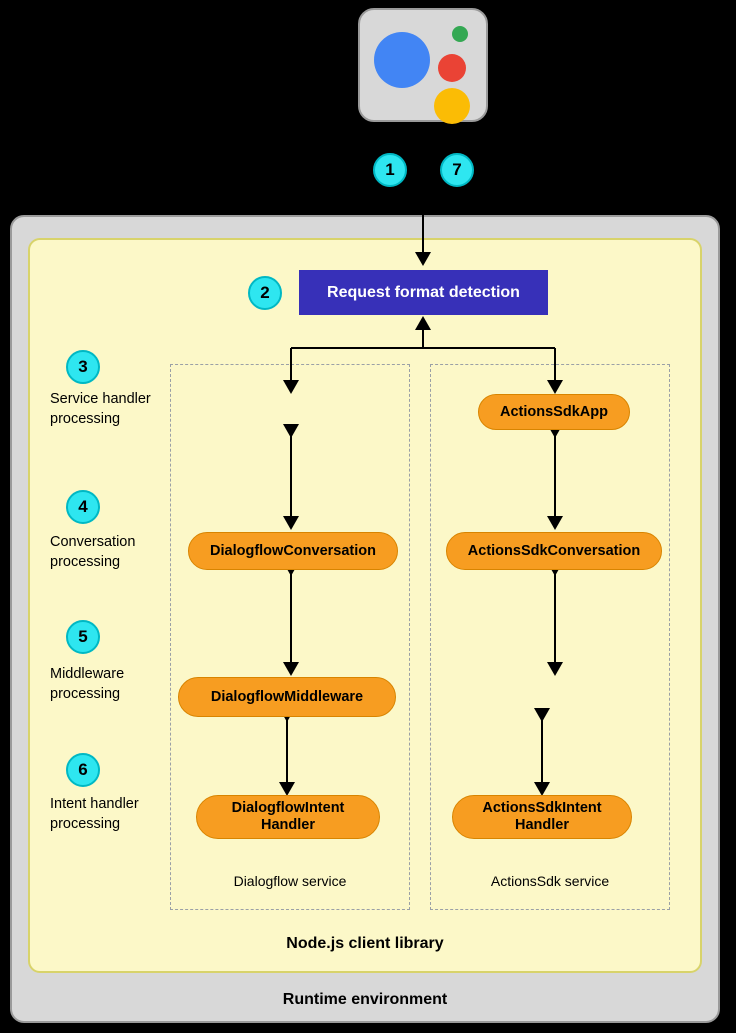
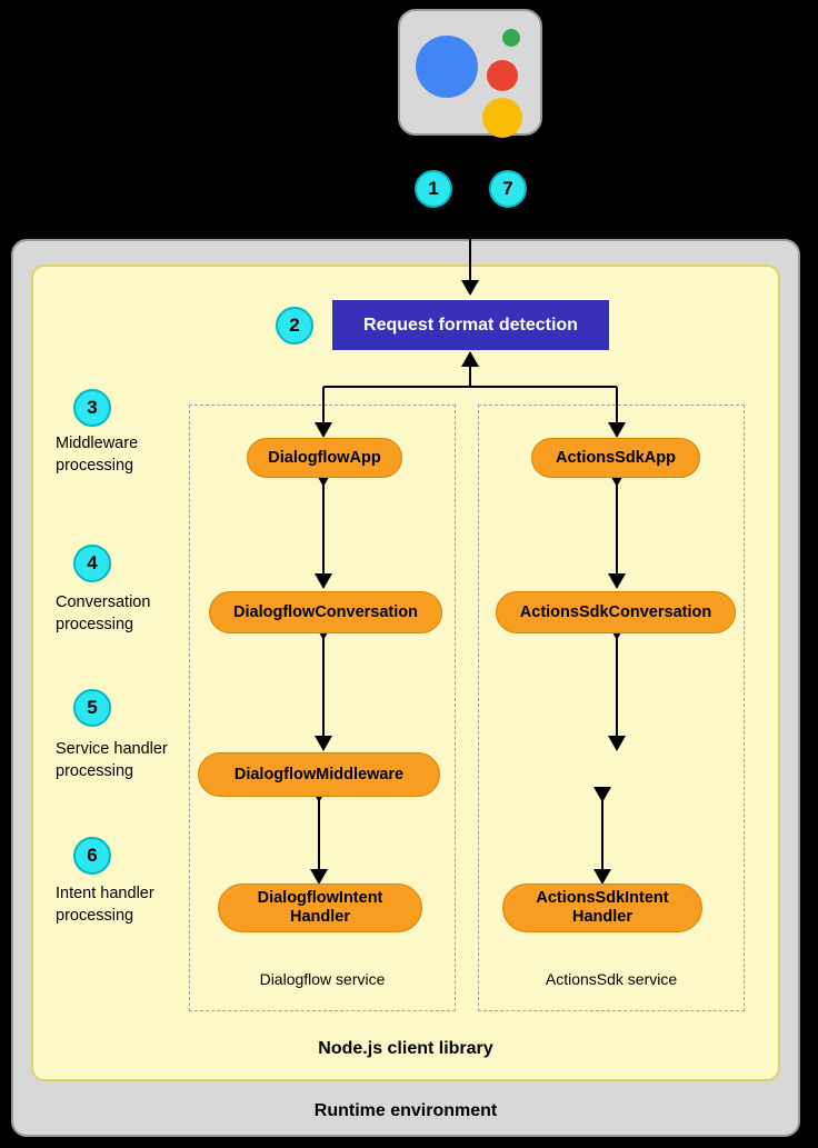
  Runtime environment
  Node.js client library
  Dialogflow service
  ActionsSdk service
  1
  7
  2
  3
  4
  5
  6
  Request format detection
- Service handler processing
+ Middleware processing
  Conversation processing
- Middleware processing
+ Service handler processing
  Intent handler processing
+ DialogflowApp
  DialogflowConversation
  DialogflowMiddleware
  DialogflowIntent Handler
  ActionsSdkApp
  ActionsSdkConversation
  ActionsSdkIntent Handler
